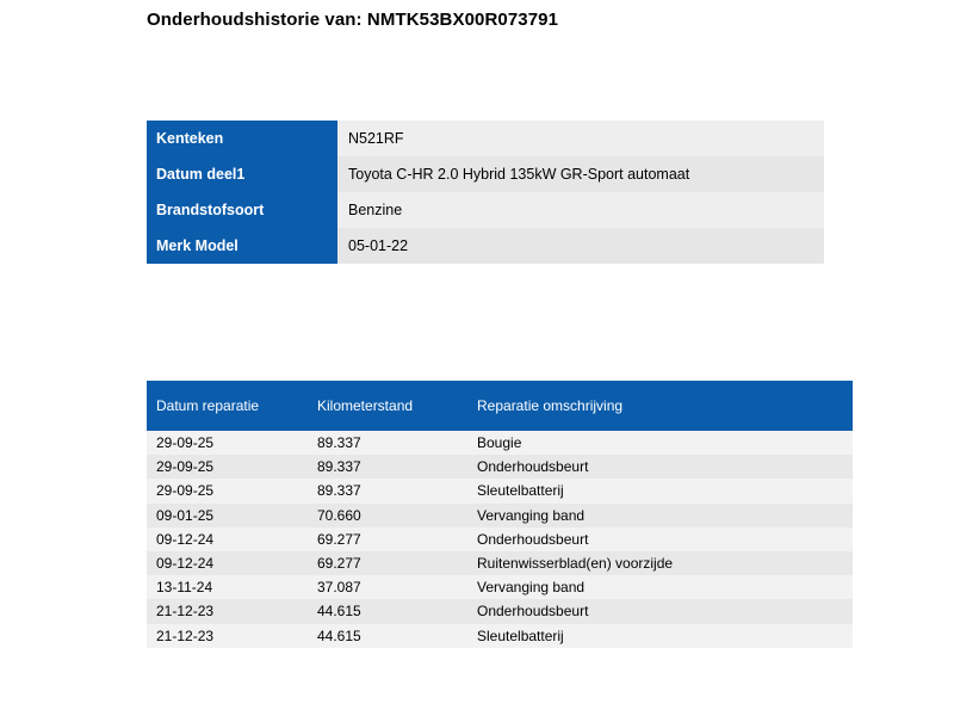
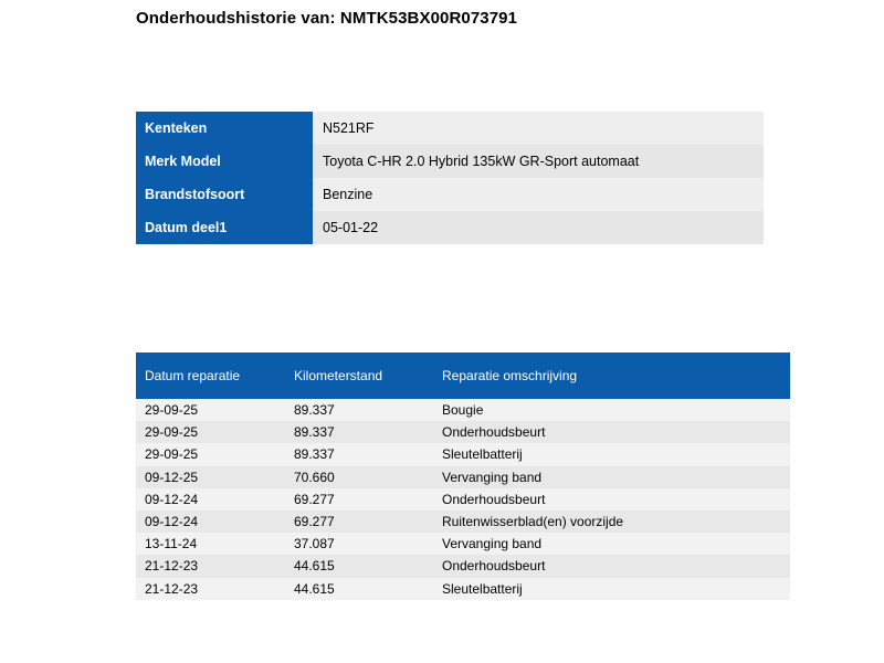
  Onderhoudshistorie van: NMTK53BX00R073791
  Kenteken	N521RF
- Datum deel1	Toyota C-HR 2.0 Hybrid 135kW GR-Sport automaat
+ Merk Model	Toyota C-HR 2.0 Hybrid 135kW GR-Sport automaat
  Brandstofsoort	Benzine
- Merk Model	05-01-22
+ Datum deel1	05-01-22
  Datum reparatie	Kilometerstand	Reparatie omschrijving
  29-09-25	89.337	Bougie
  29-09-25	89.337	Onderhoudsbeurt
  29-09-25	89.337	Sleutelbatterij
- 09-01-25	70.660	Vervanging band
+ 09-12-25	70.660	Vervanging band
  09-12-24	69.277	Onderhoudsbeurt
  09-12-24	69.277	Ruitenwisserblad(en) voorzijde
  13-11-24	37.087	Vervanging band
  21-12-23	44.615	Onderhoudsbeurt
  21-12-23	44.615	Sleutelbatterij
